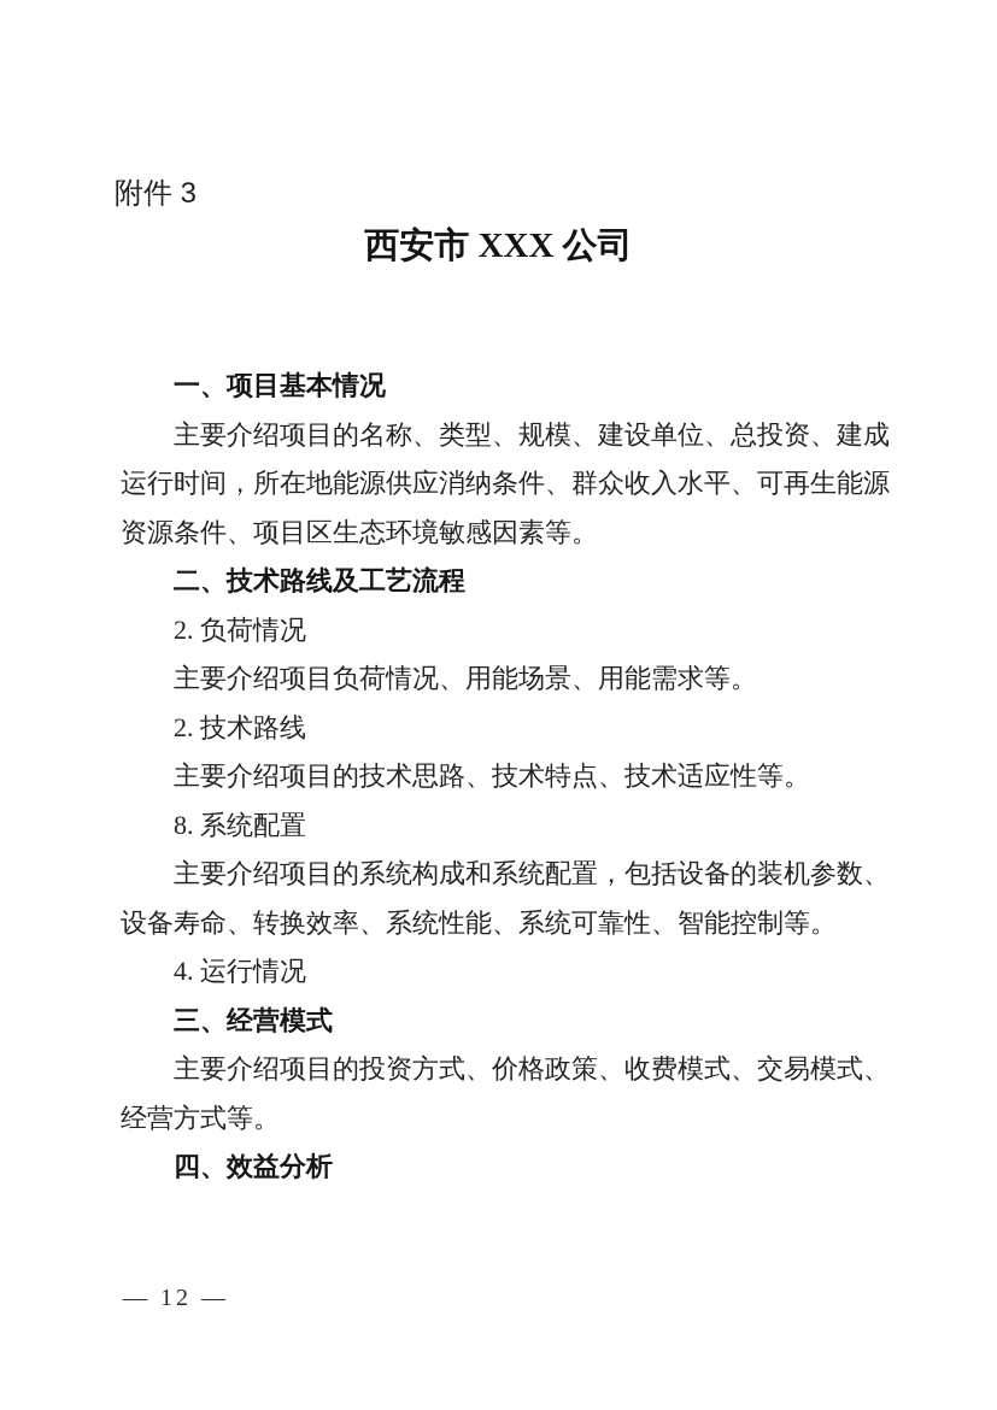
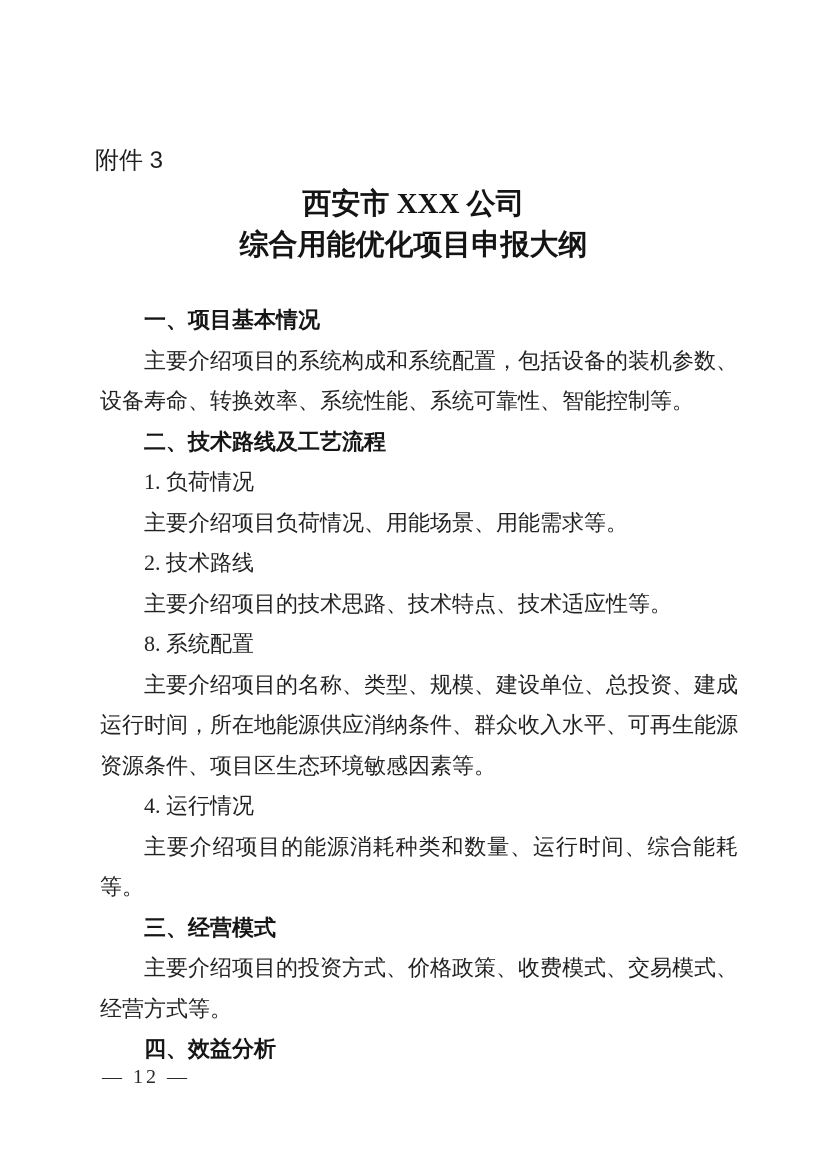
  附件 3
  西安市 XXX 公司
+ 综合用能优化项目申报大纲
  一、项目基本情况
- 主要介绍项目的名称、类型、规模、建设单位、总投资、建成运行时间，所在地能源供应消纳条件、群众收入水平、可再生能源资源条件、项目区生态环境敏感因素等。
+ 主要介绍项目的系统构成和系统配置，包括设备的装机参数、设备寿命、转换效率、系统性能、系统可靠性、智能控制等。
  二、技术路线及工艺流程
- 2. 负荷情况
+ 1. 负荷情况
  主要介绍项目负荷情况、用能场景、用能需求等。
  2. 技术路线
  主要介绍项目的技术思路、技术特点、技术适应性等。
  8. 系统配置
- 主要介绍项目的系统构成和系统配置，包括设备的装机参数、设备寿命、转换效率、系统性能、系统可靠性、智能控制等。
+ 主要介绍项目的名称、类型、规模、建设单位、总投资、建成运行时间，所在地能源供应消纳条件、群众收入水平、可再生能源资源条件、项目区生态环境敏感因素等。
  4. 运行情况
+ 主要介绍项目的能源消耗种类和数量、运行时间、综合能耗等。
  三、经营模式
  主要介绍项目的投资方式、价格政策、收费模式、交易模式、经营方式等。
  四、效益分析
  — 12 —
